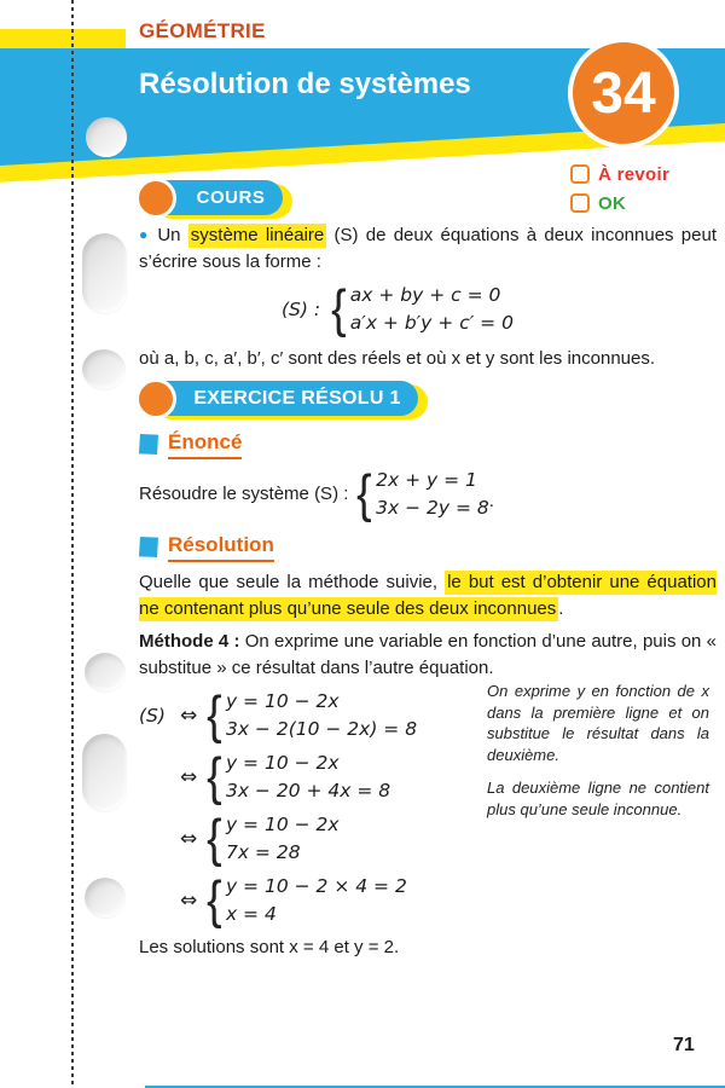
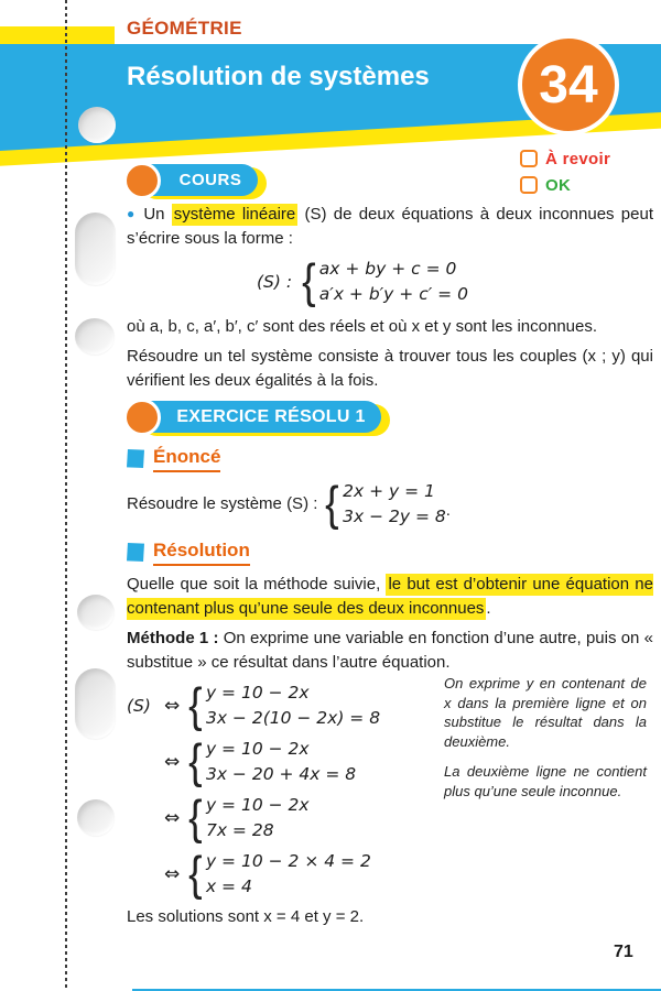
  GÉOMÉTRIE
  Résolution de systèmes
  34
  À revoir
  OK
  COURS
  ● Un système linéaire (S) de deux équations à deux inconnues peut s’écrire sous la forme :
  (S) :
  {
  ax + by + c = 0
  a′x + b′y + c′ = 0
  où a, b, c, a′, b′, c′ sont des réels et où x et y sont les inconnues.
+ Résoudre un tel système consiste à trouver tous les couples (x ; y) qui vérifient les deux égalités à la fois.
  EXERCICE RÉSOLU 1
  Énoncé
  Résoudre le système (S) :
  {
  2x + y = 1
  3x − 2y = 8
  .
  Résolution
- Quelle que seule la méthode suivie, le but est d’obtenir une équation ne contenant plus qu’une seule des deux inconnues.
+ Quelle que soit la méthode suivie, le but est d’obtenir une équation ne contenant plus qu’une seule des deux inconnues.
- Méthode 4 : On exprime une variable en fonction d’une autre, puis on « substitue » ce résultat dans l’autre équation.
+ Méthode 1 : On exprime une variable en fonction d’une autre, puis on « substitue » ce résultat dans l’autre équation.
  (S)
  ⇔
  {
  y = 10 − 2x
  3x − 2(10 − 2x) = 8
  ⇔
  {
  y = 10 − 2x
  3x − 20 + 4x = 8
  ⇔
  {
  y = 10 − 2x
  7x = 28
  ⇔
  {
  y = 10 − 2 × 4 = 2
  x = 4
- On exprime y en fonction de x dans la première ligne et on substitue le résultat dans la deuxième.
+ On exprime y en contenant de x dans la première ligne et on substitue le résultat dans la deuxième.
  La deuxième ligne ne contient plus qu’une seule inconnue.
  Les solutions sont x = 4 et y = 2.
  71
